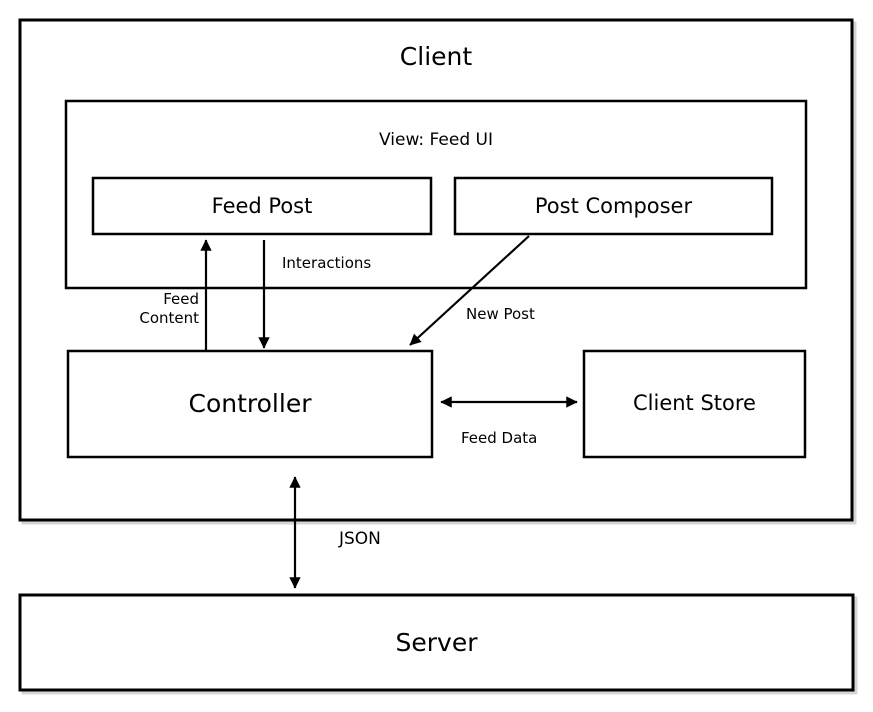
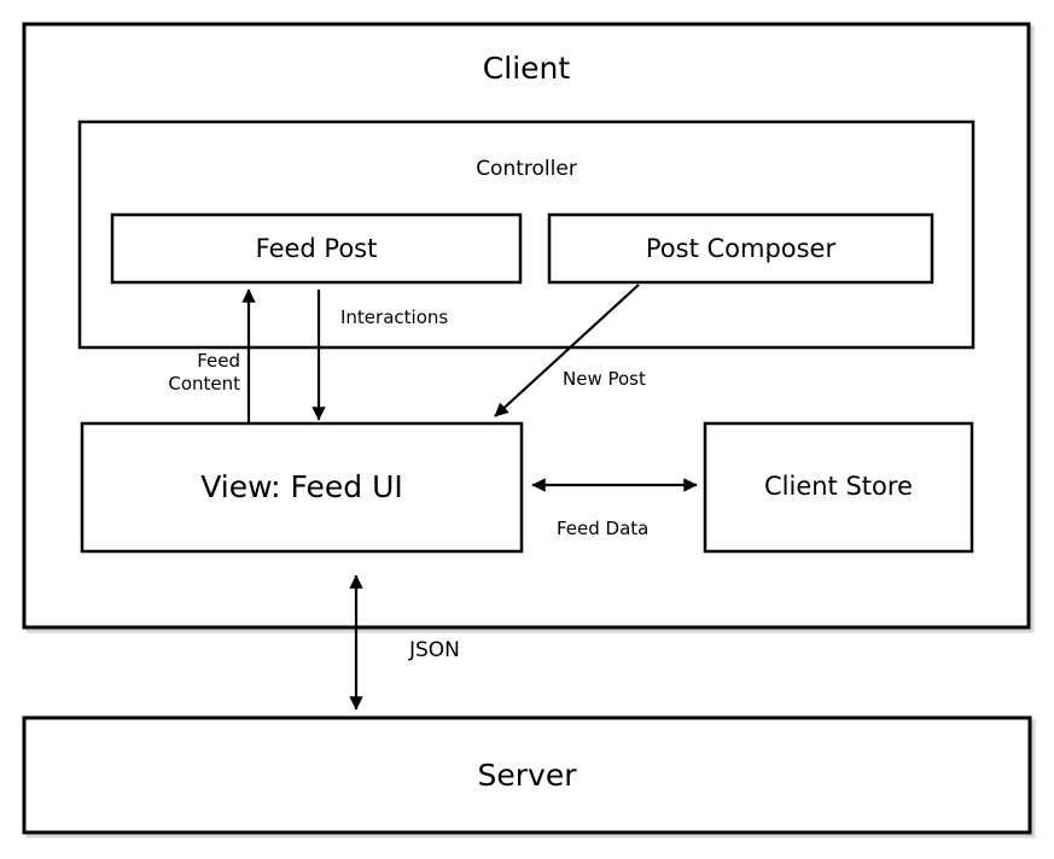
  Client
- View: Feed UI
+ Controller
  Feed Post
  Post Composer
- Controller
+ View: Feed UI
  Client Store
  Server
  Feed
  Content
  Interactions
  New Post
  Feed Data
  JSON
